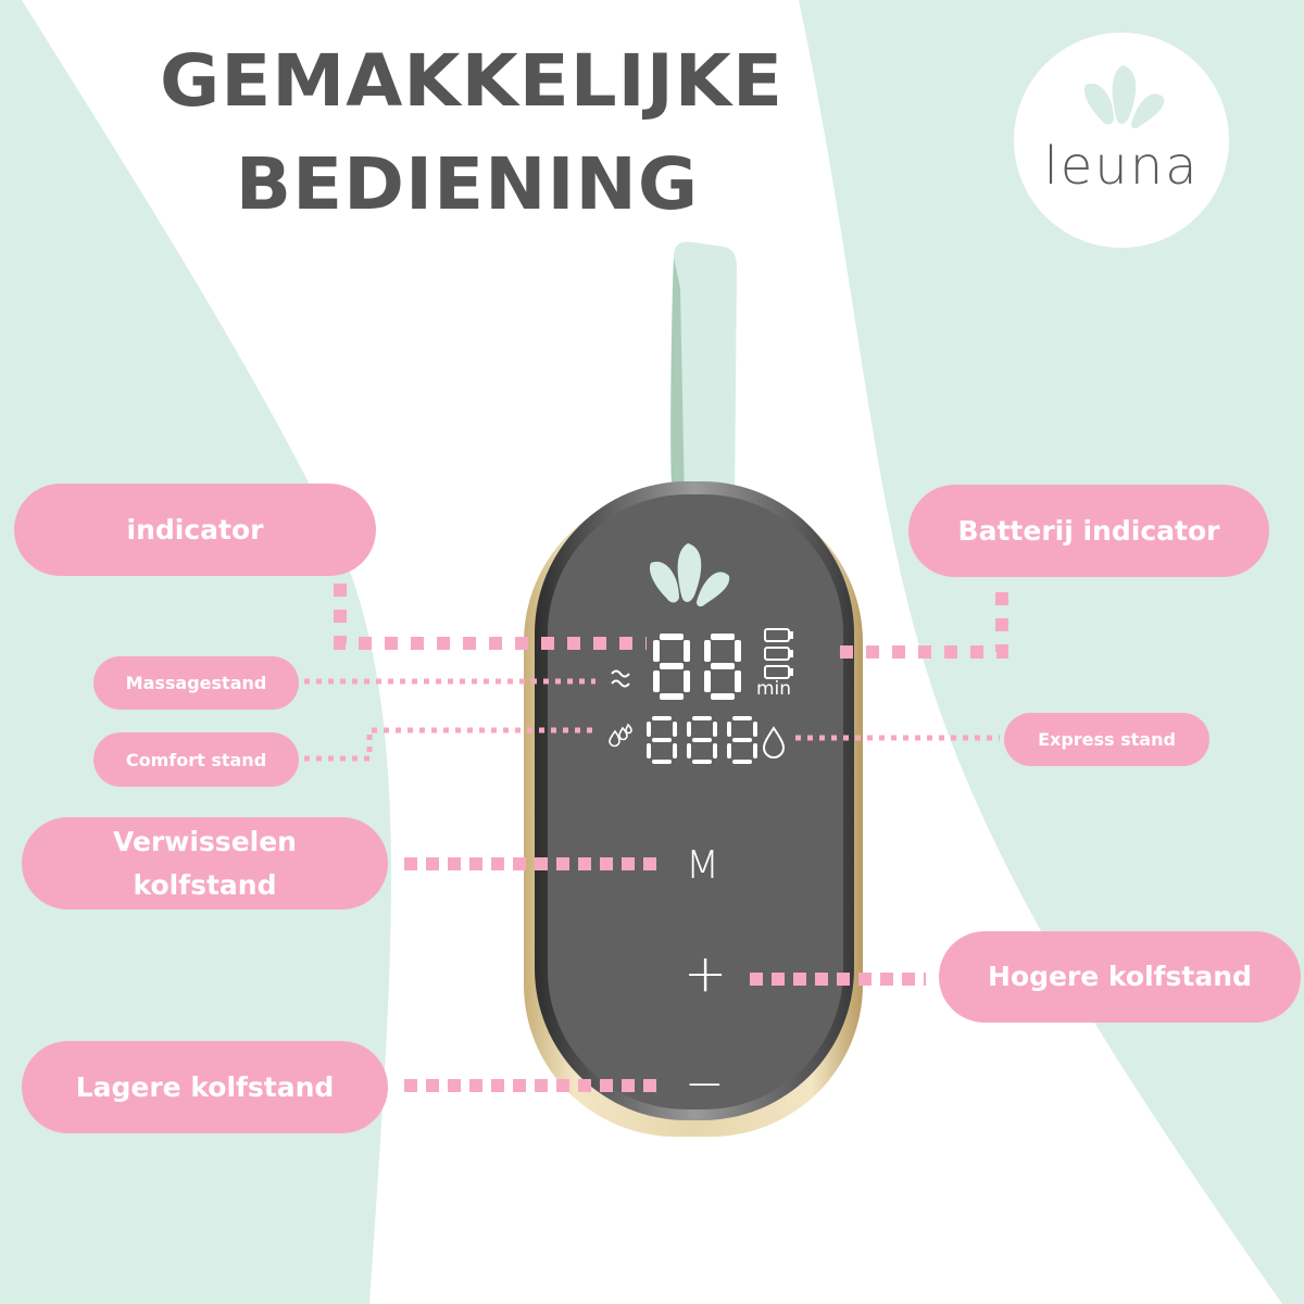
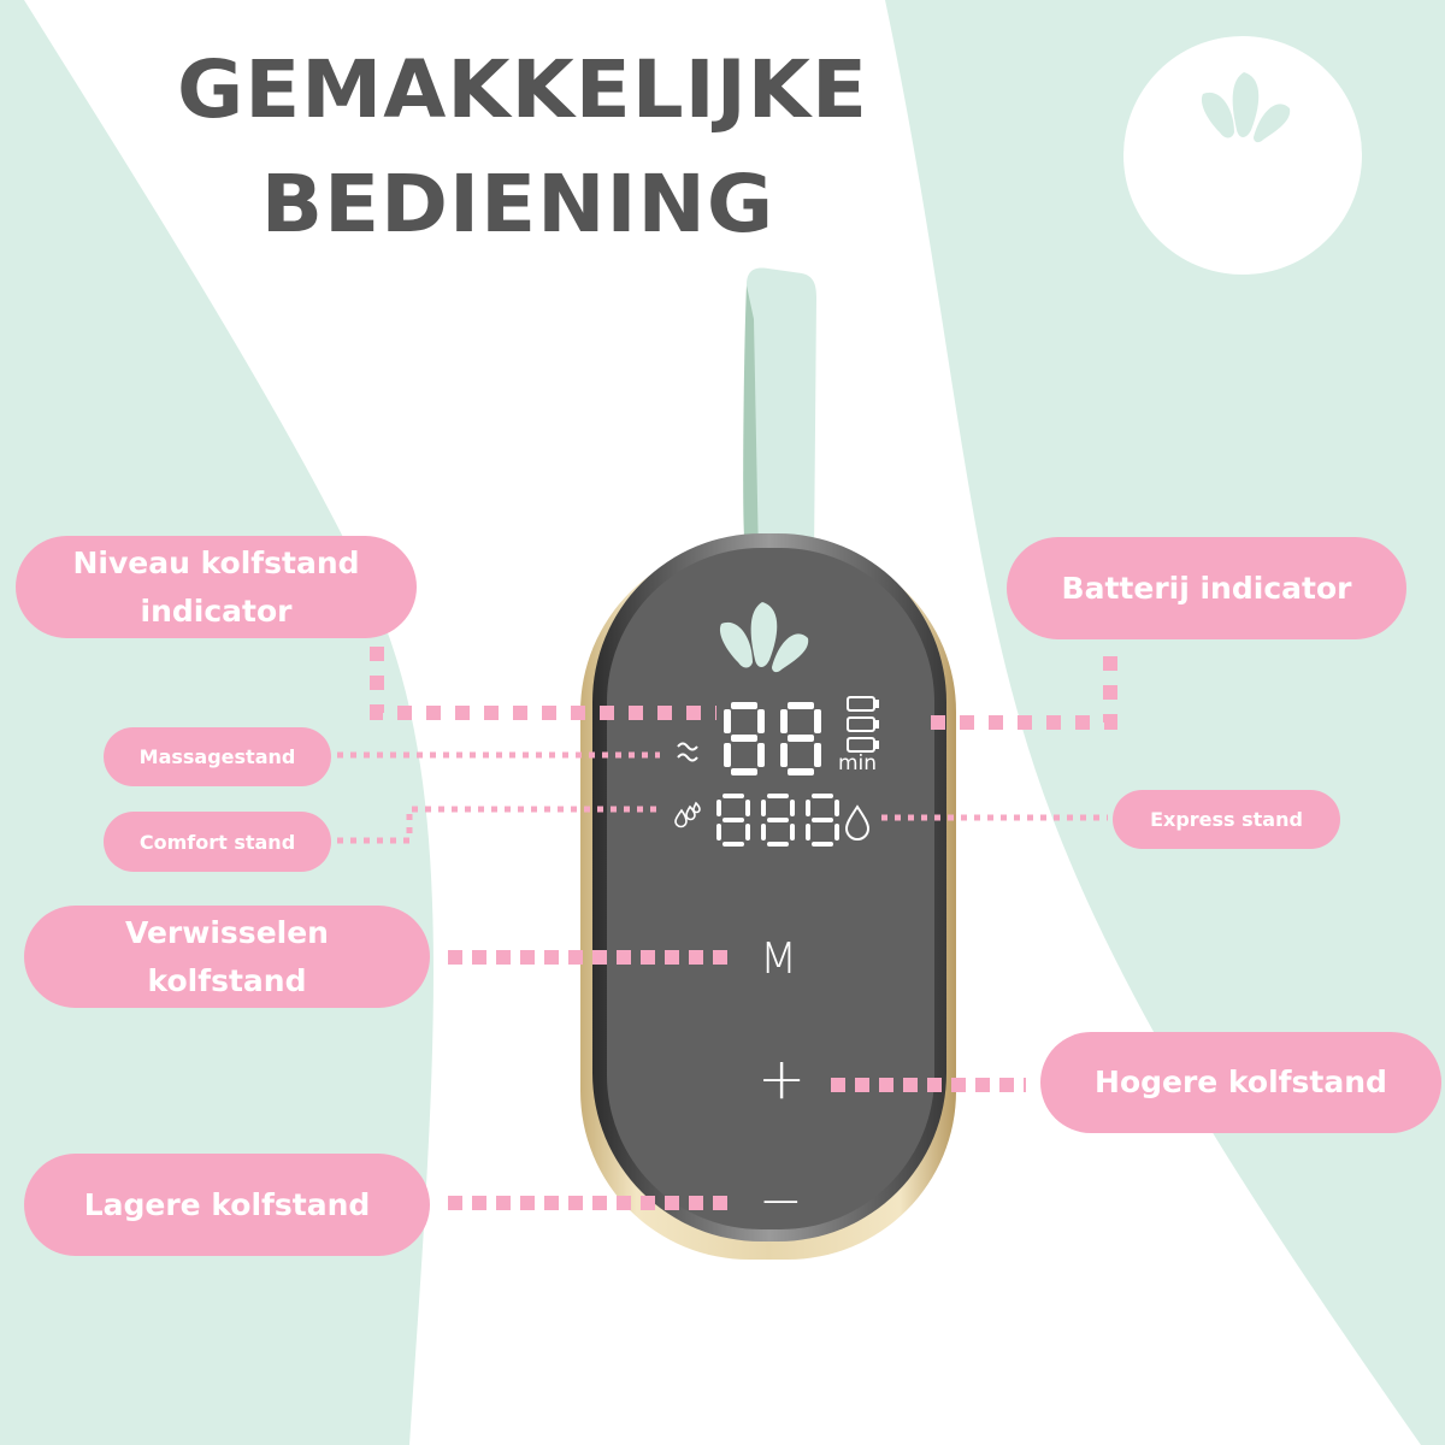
  GEMAKKELIJKE
  BEDIENING
- leuna
  min
  M
  +
  −
+ Niveau kolfstand
  indicator
  Batterij indicator
  Massagestand
  Comfort stand
  Express stand
  Verwisselen
  kolfstand
  Hogere kolfstand
  Lagere kolfstand
